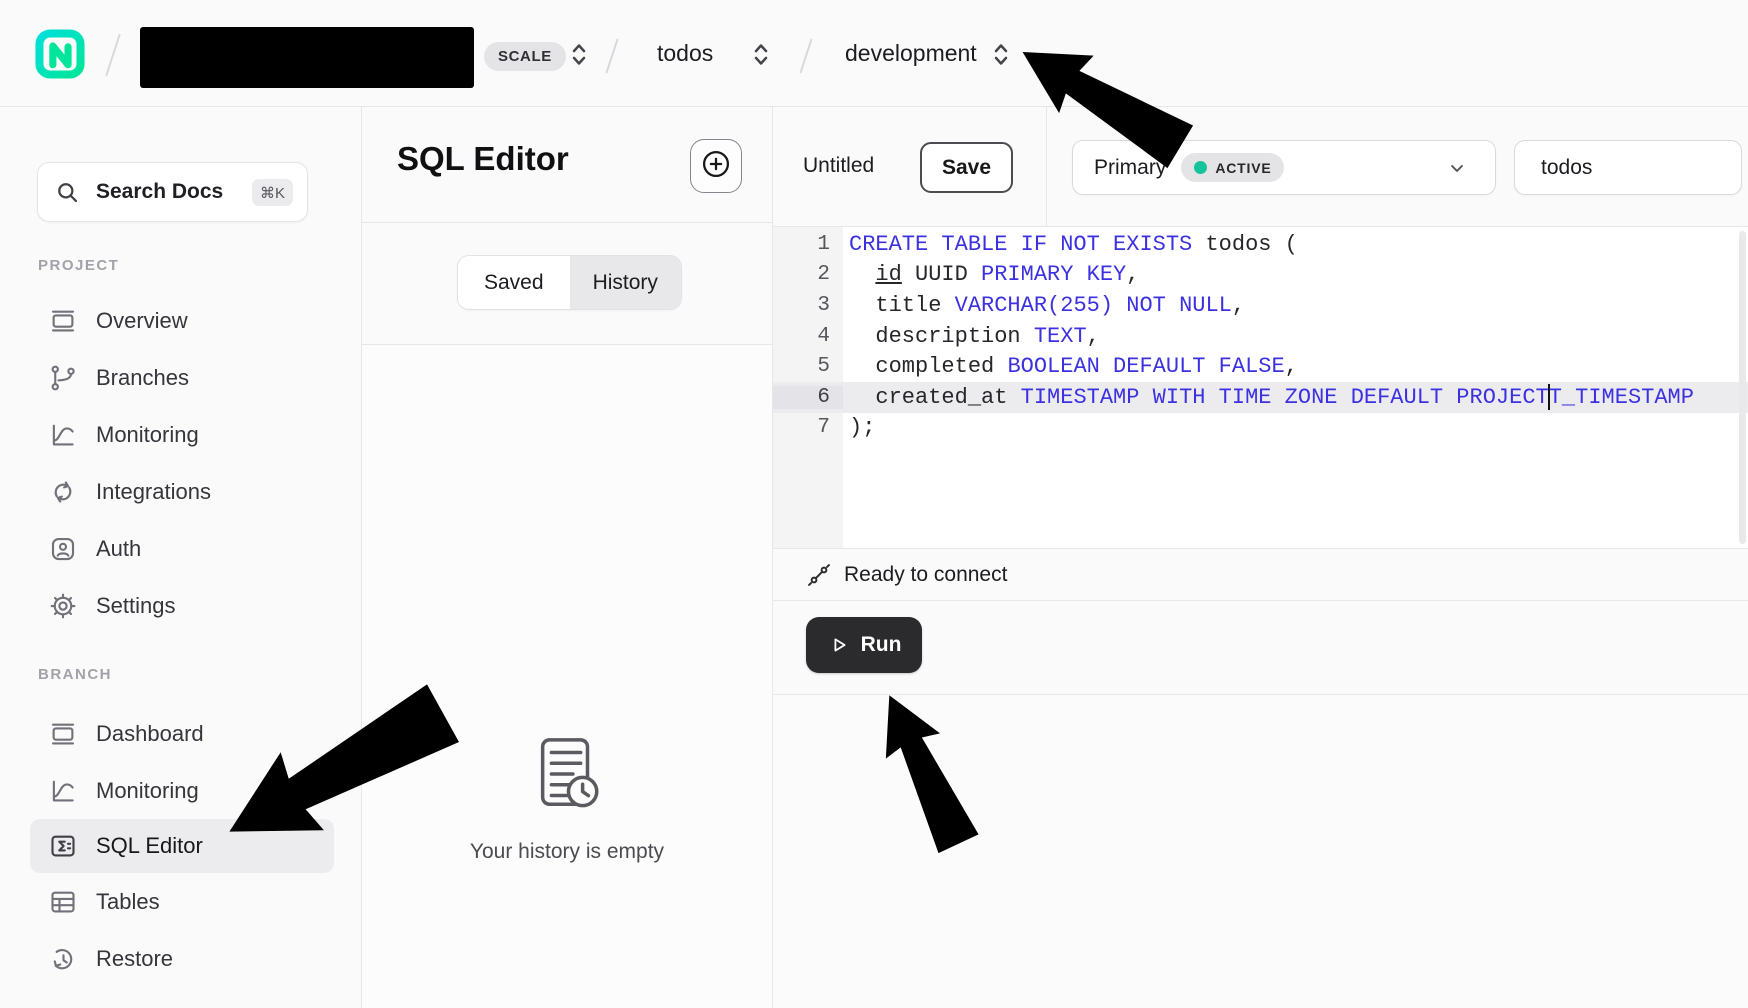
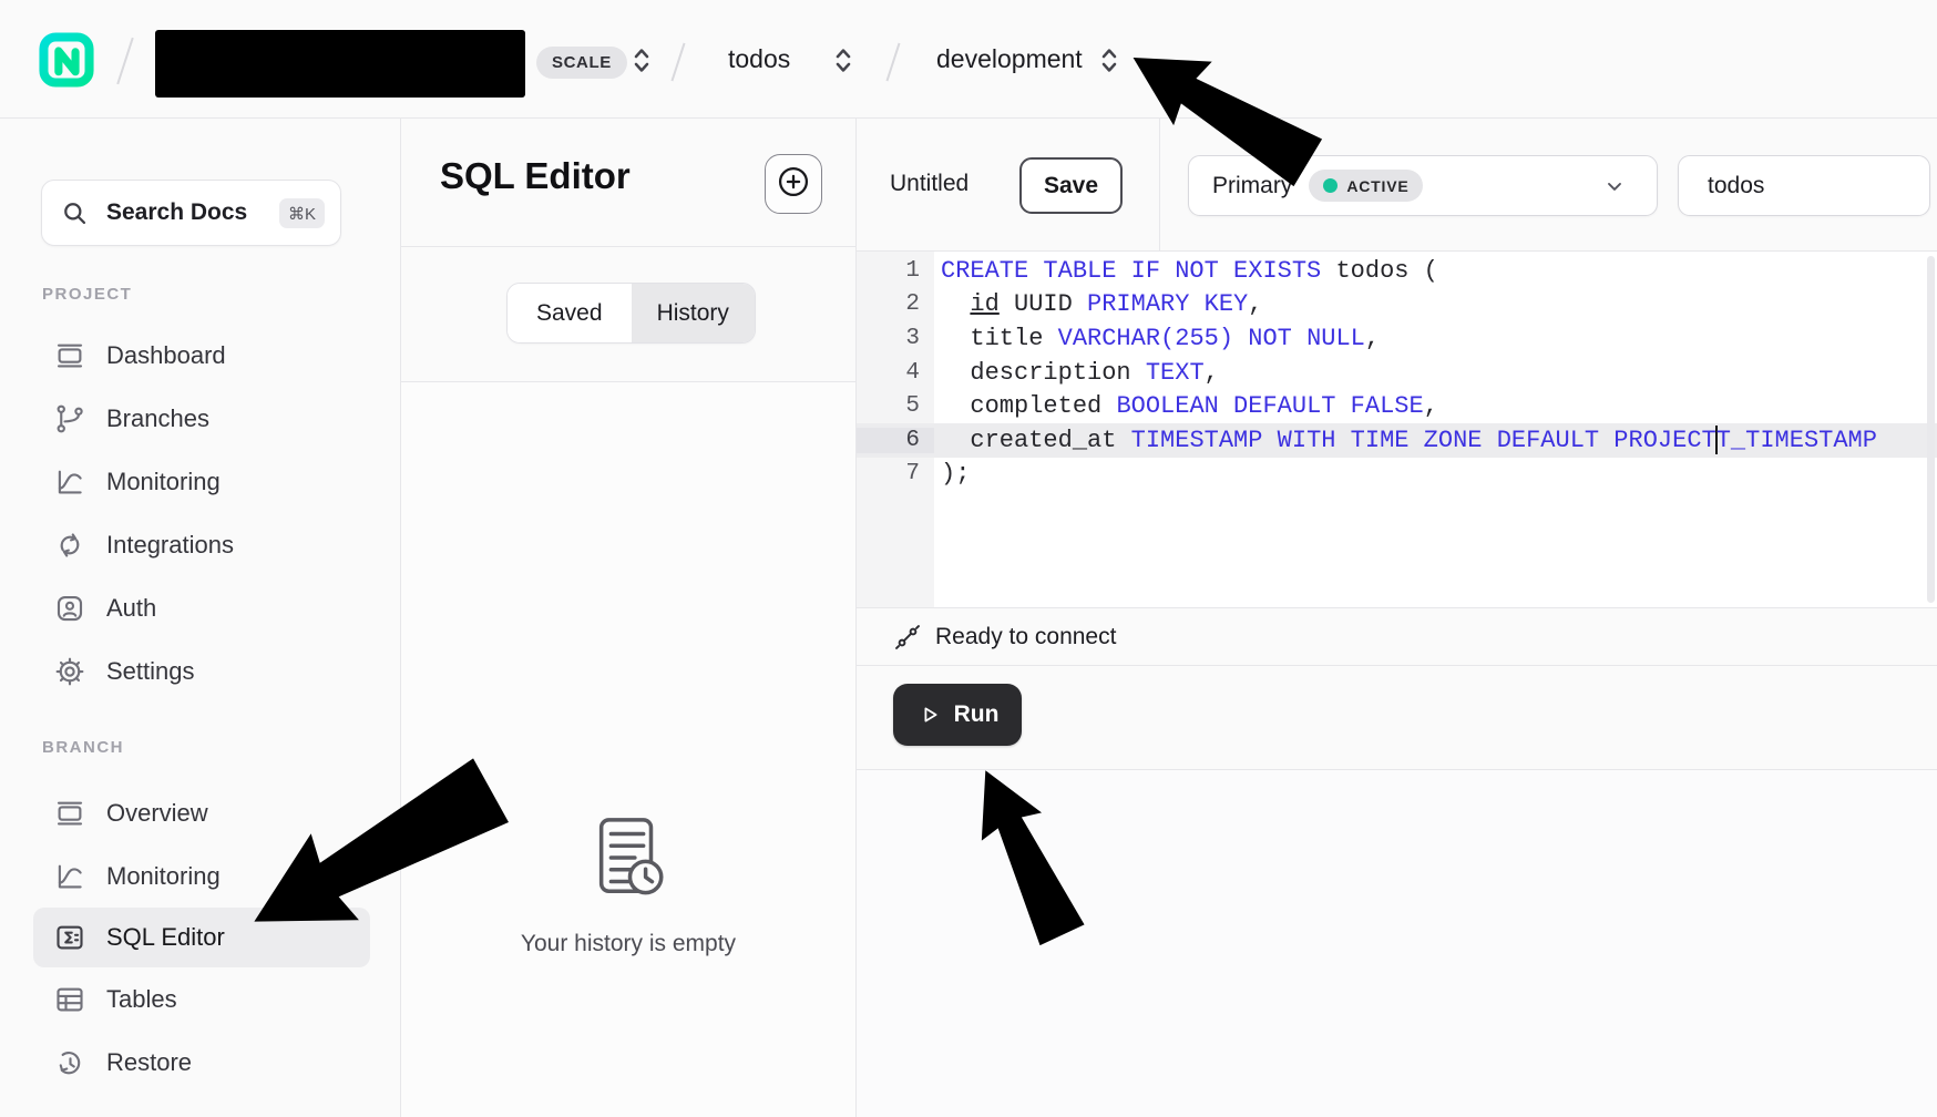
  SCALE
  todos
  development
  Search Docs
  ⌘K
  PROJECT
- Overview
+ Dashboard
  Branches
  Monitoring
  Integrations
  Auth
  Settings
  BRANCH
- Dashboard
+ Overview
  Monitoring
  SQL Editor
  Tables
  Restore
  SQL Editor
  Saved
  History
  Your history is empty
  Untitled
  Save
  Primary
  ACTIVE
  todos
  1
  CREATE TABLE IF NOT EXISTS todos (
  2
  id UUID PRIMARY KEY,
  3
  title VARCHAR(255) NOT NULL,
  4
  description TEXT,
  5
  completed BOOLEAN DEFAULT FALSE,
  6
  created_at TIMESTAMP WITH TIME ZONE DEFAULT PROJECTT_TIMESTAMP
  7
  );
  Ready to connect
  Run
